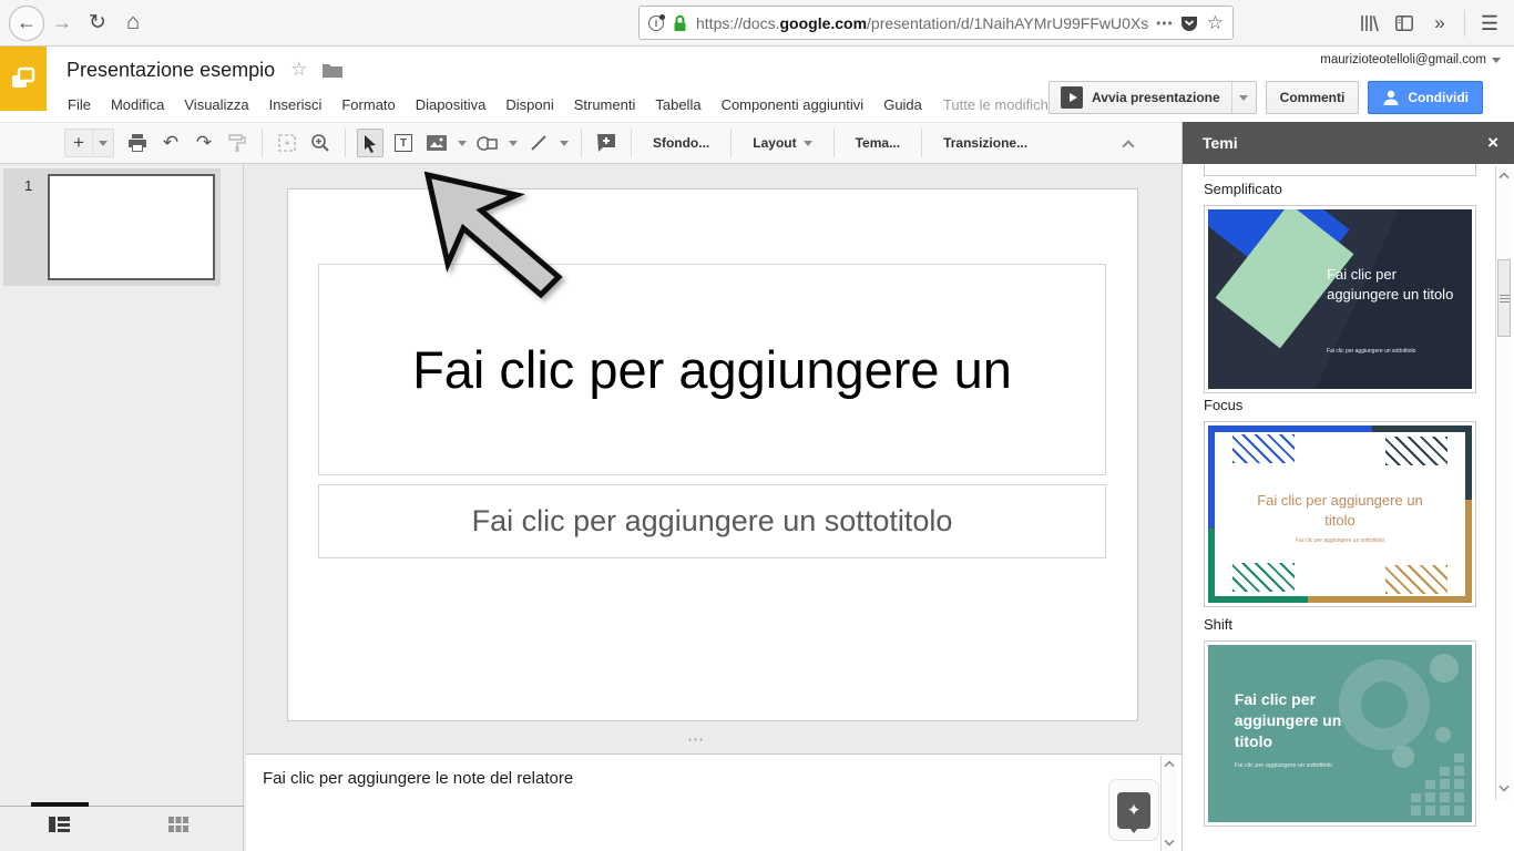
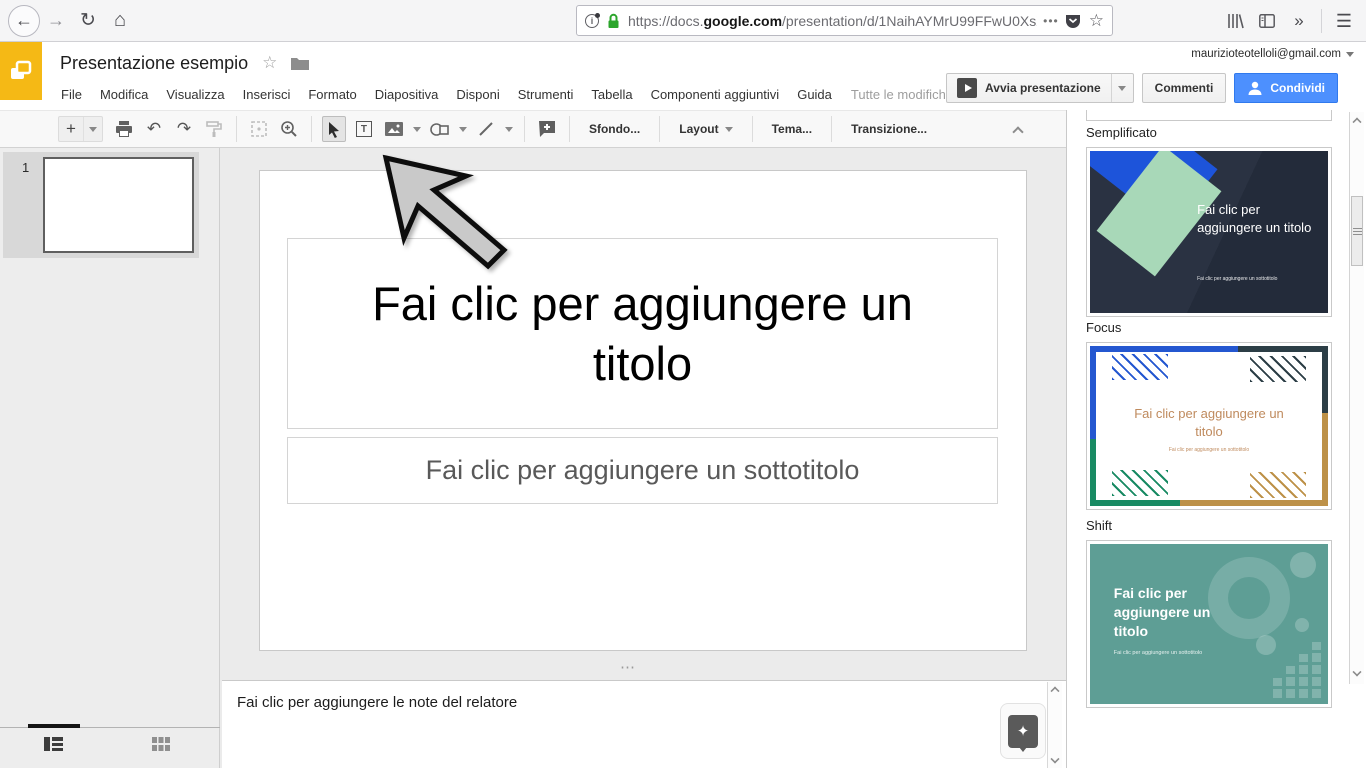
  ←
  →
  ↻
  ⌂
  i
  •••
  ☆
  »
  ☰
  Presentazione esempio
  ☆
  File
  Modifica
  Visualizza
  Inserisci
  Formato
  Diapositiva
  Disponi
  Strumenti
  Tabella
  Componenti aggiuntivi
  Guida
  maurizioteotelloli@gmail.com
  Avvia presentazione
  Commenti
  Condividi
  +
  ↶
  ↷
  T
  Sfondo...
  Layout
  Tema...
  Transizione...
  1
  Fai clic per aggiungere un
+ titolo
  Fai clic per aggiungere un sottotitolo
  ⋯
  Fai clic per aggiungere le note del relatore
  ✦
- Temi
- ×
  Semplificato
  Fai clic per aggiungere un titolo
  Focus
  Fai clic per aggiungere un titolo
  Shift
  Fai clic per aggiungere un titolo
